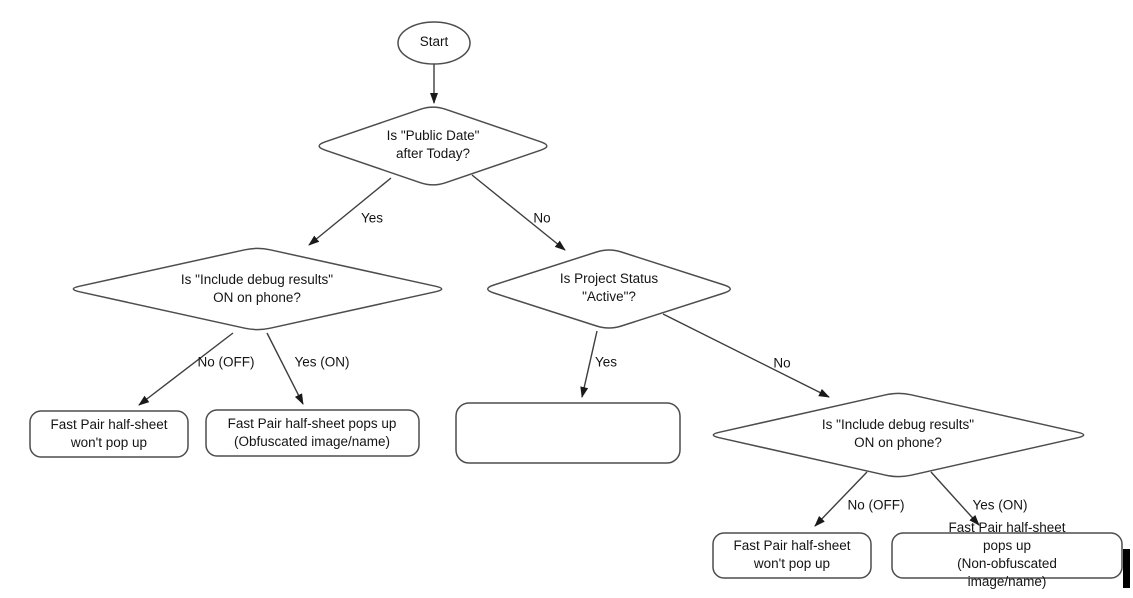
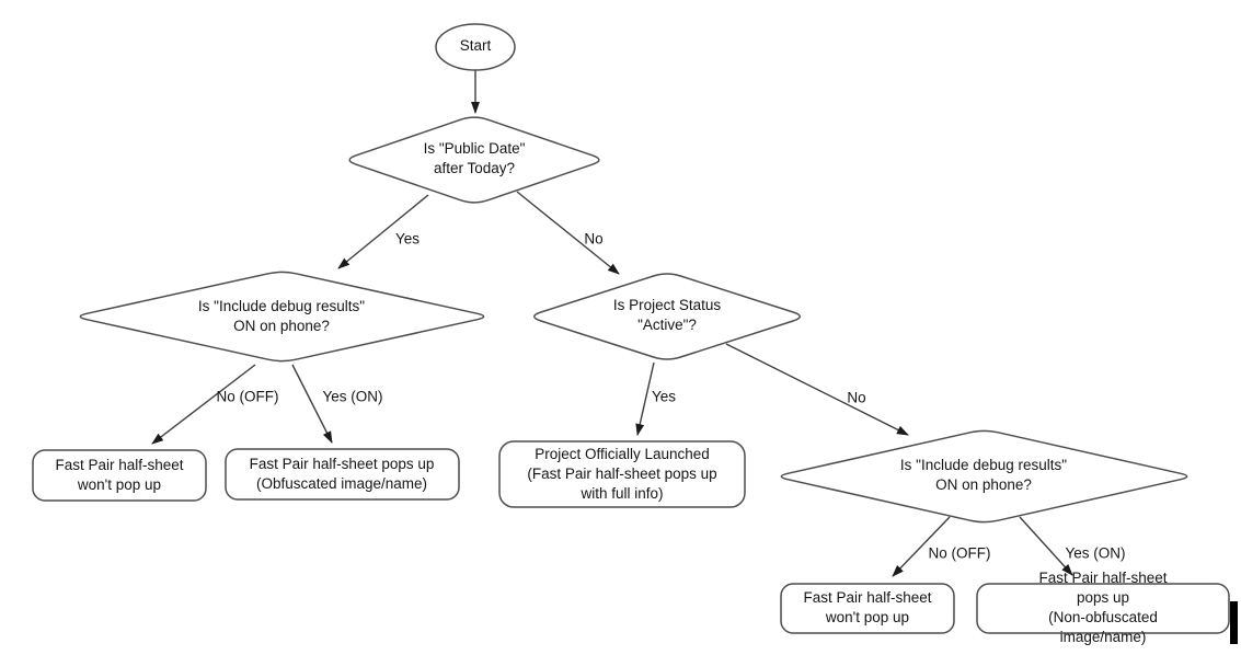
  Start
  Is "Public Date"
  after Today?
  Is "Include debug results"
  ON on phone?
  Is Project Status
  "Active"?
  Is "Include debug results"
  ON on phone?
  Fast Pair half-sheet
  won't pop up
  Fast Pair half-sheet pops up
  (Obfuscated image/name)
+ Project Officially Launched
+ (Fast Pair half-sheet pops up
+ with full info)
  Fast Pair half-sheet
  won't pop up
  Fast Pair half-sheet pops up
  (Non-obfuscated image/name)
  Yes
  No
  No (OFF)
  Yes (ON)
  Yes
  No
  No (OFF)
  Yes (ON)
